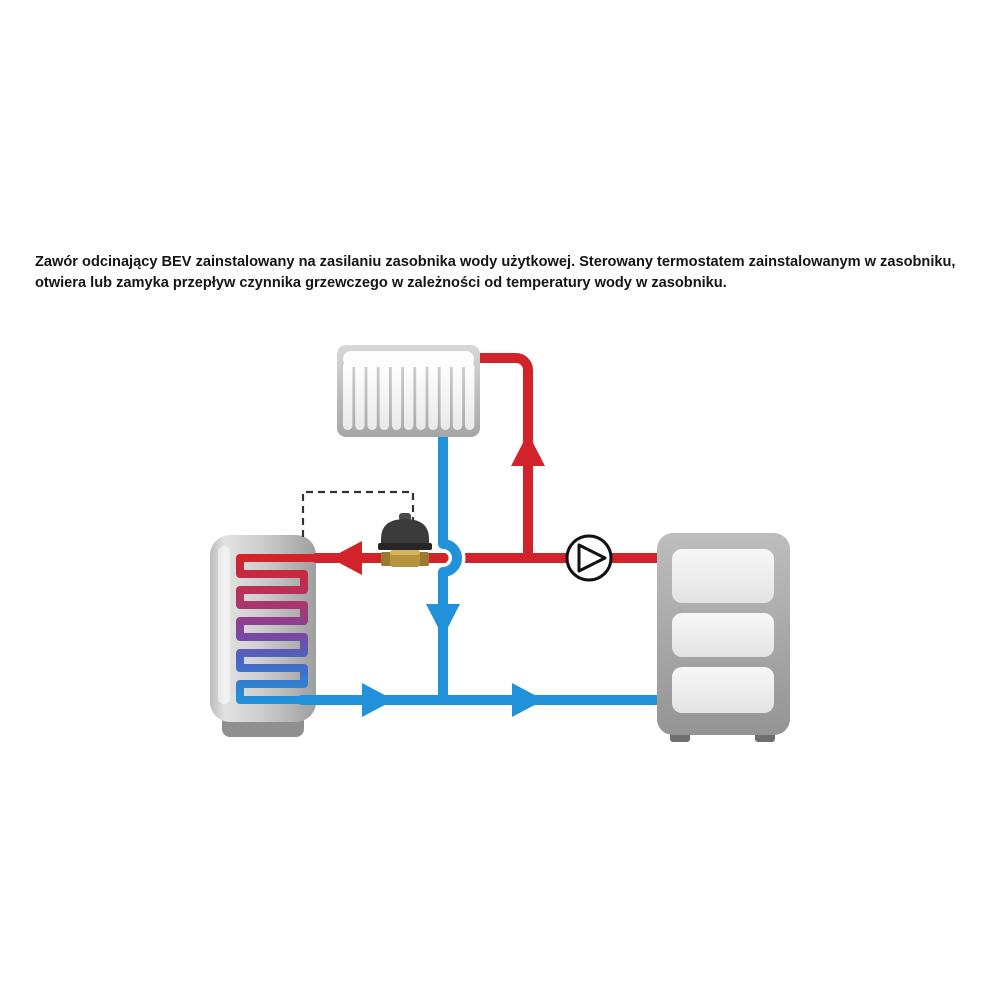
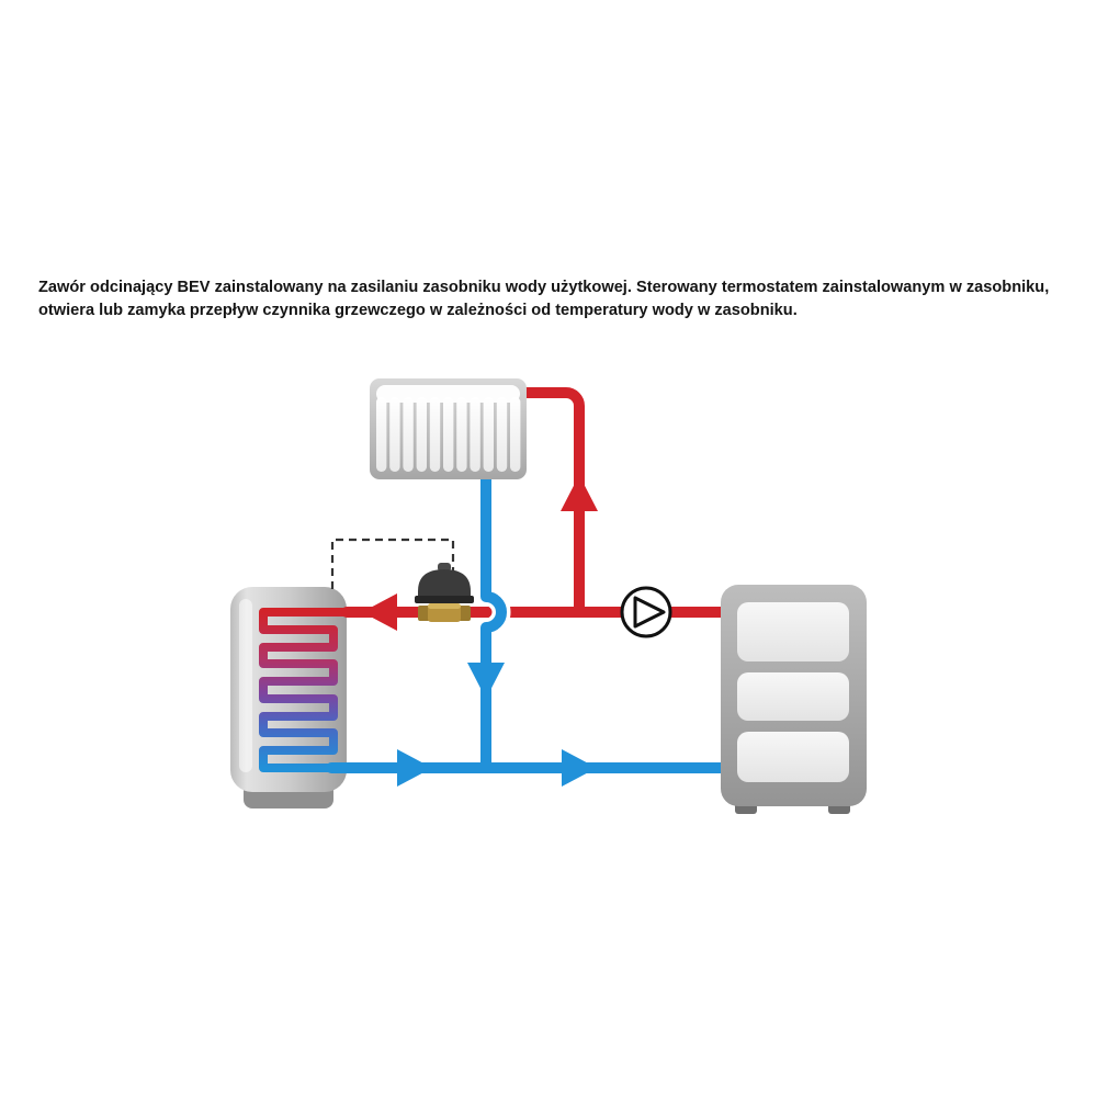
- Zawór odcinający BEV zainstalowany na zasilaniu zasobnika wody użytkowej. Sterowany termostatem zainstalowanym w zasobniku, otwiera lub zamyka przepływ czynnika grzewczego w zależności od temperatury wody w zasobniku.
+ Zawór odcinający BEV zainstalowany na zasilaniu zasobniku wody użytkowej. Sterowany termostatem zainstalowanym w zasobniku, otwiera lub zamyka przepływ czynnika grzewczego w zależności od temperatury wody w zasobniku.
